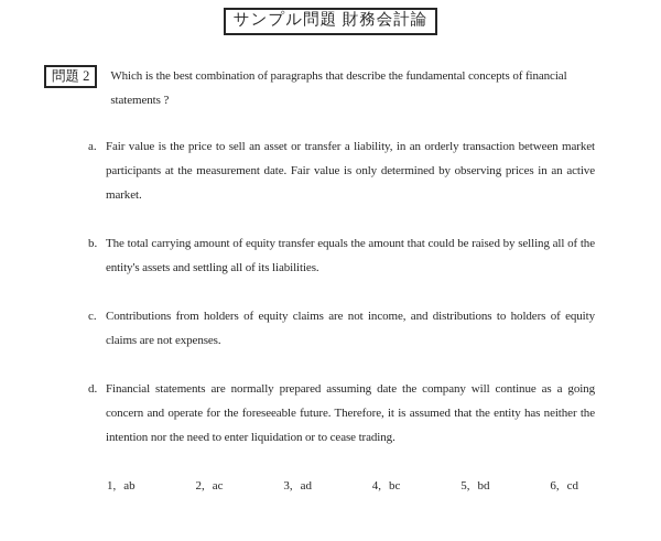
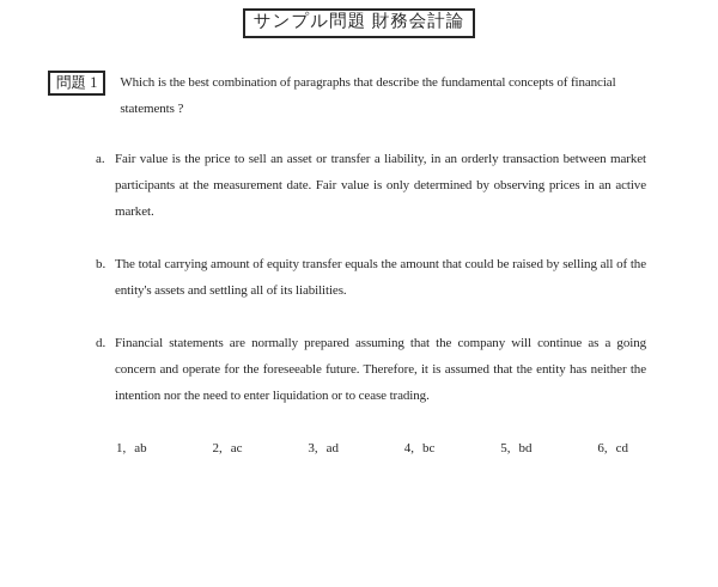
  サンプル問題 財務会計論
- 問題 2
+ 問題 1
  Which is the best combination of paragraphs that describe the fundamental concepts of financial statements ?
  a.
  Fair value is the price to sell an asset or transfer a liability, in an orderly transaction between market participants at the measurement date. Fair value is only determined by observing prices in an active market.
  b.
  The total carrying amount of equity transfer equals the amount that could be raised by selling all of the entity's assets and settling all of its liabilities.
- c.
- Contributions from holders of equity claims are not income, and distributions to holders of equity claims are not expenses.
  d.
- Financial statements are normally prepared assuming date the company will continue as a going concern and operate for the foreseeable future. Therefore, it is assumed that the entity has neither the intention nor the need to enter liquidation or to cease trading.
+ Financial statements are normally prepared assuming that the company will continue as a going concern and operate for the foreseeable future. Therefore, it is assumed that the entity has neither the intention nor the need to enter liquidation or to cease trading.
  1, ab
  2, ac
  3, ad
  4, bc
  5, bd
  6, cd
